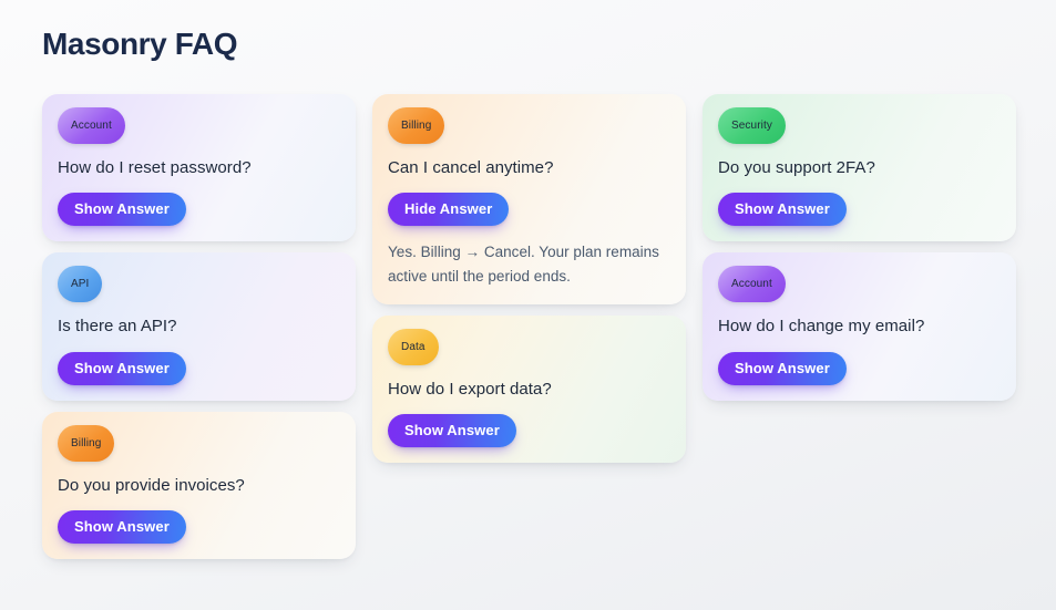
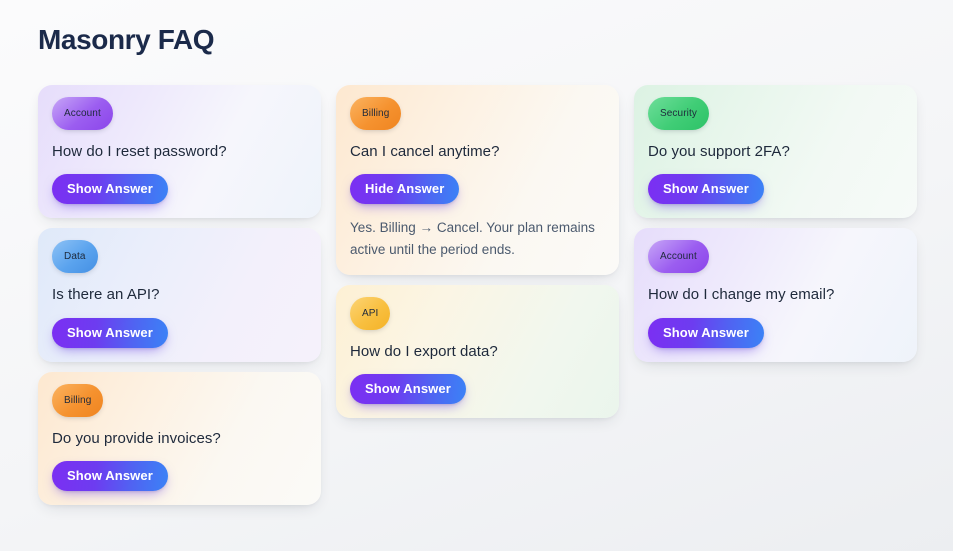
  Masonry FAQ
  Account
  How do I reset password?
  Show Answer
- API
+ Data
  Is there an API?
  Show Answer
  Billing
  Do you provide invoices?
  Show Answer
  Billing
  Can I cancel anytime?
  Hide Answer
  Yes. Billing → Cancel. Your plan remains active until the period ends.
- Data
+ API
  How do I export data?
  Show Answer
  Security
  Do you support 2FA?
  Show Answer
  Account
  How do I change my email?
  Show Answer
